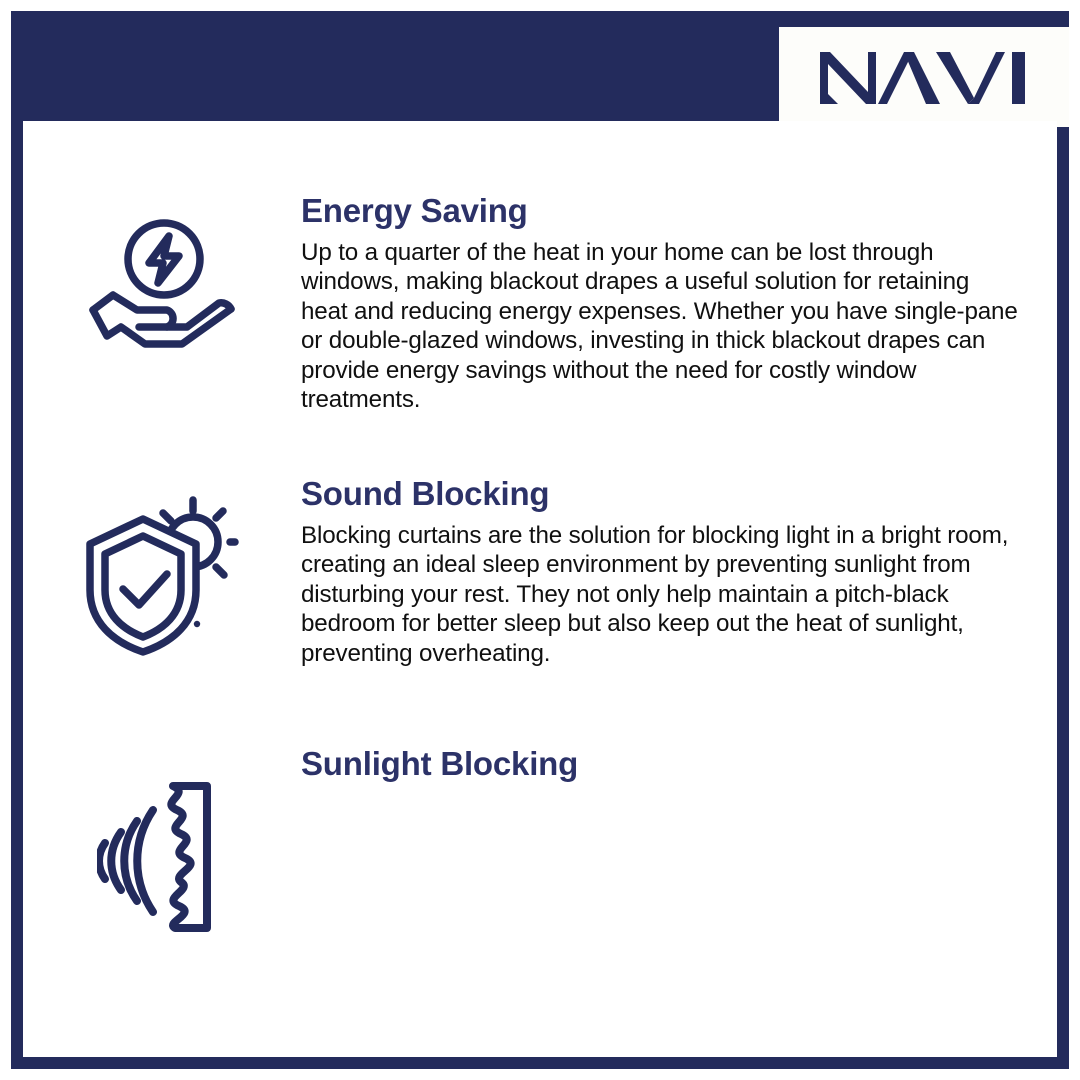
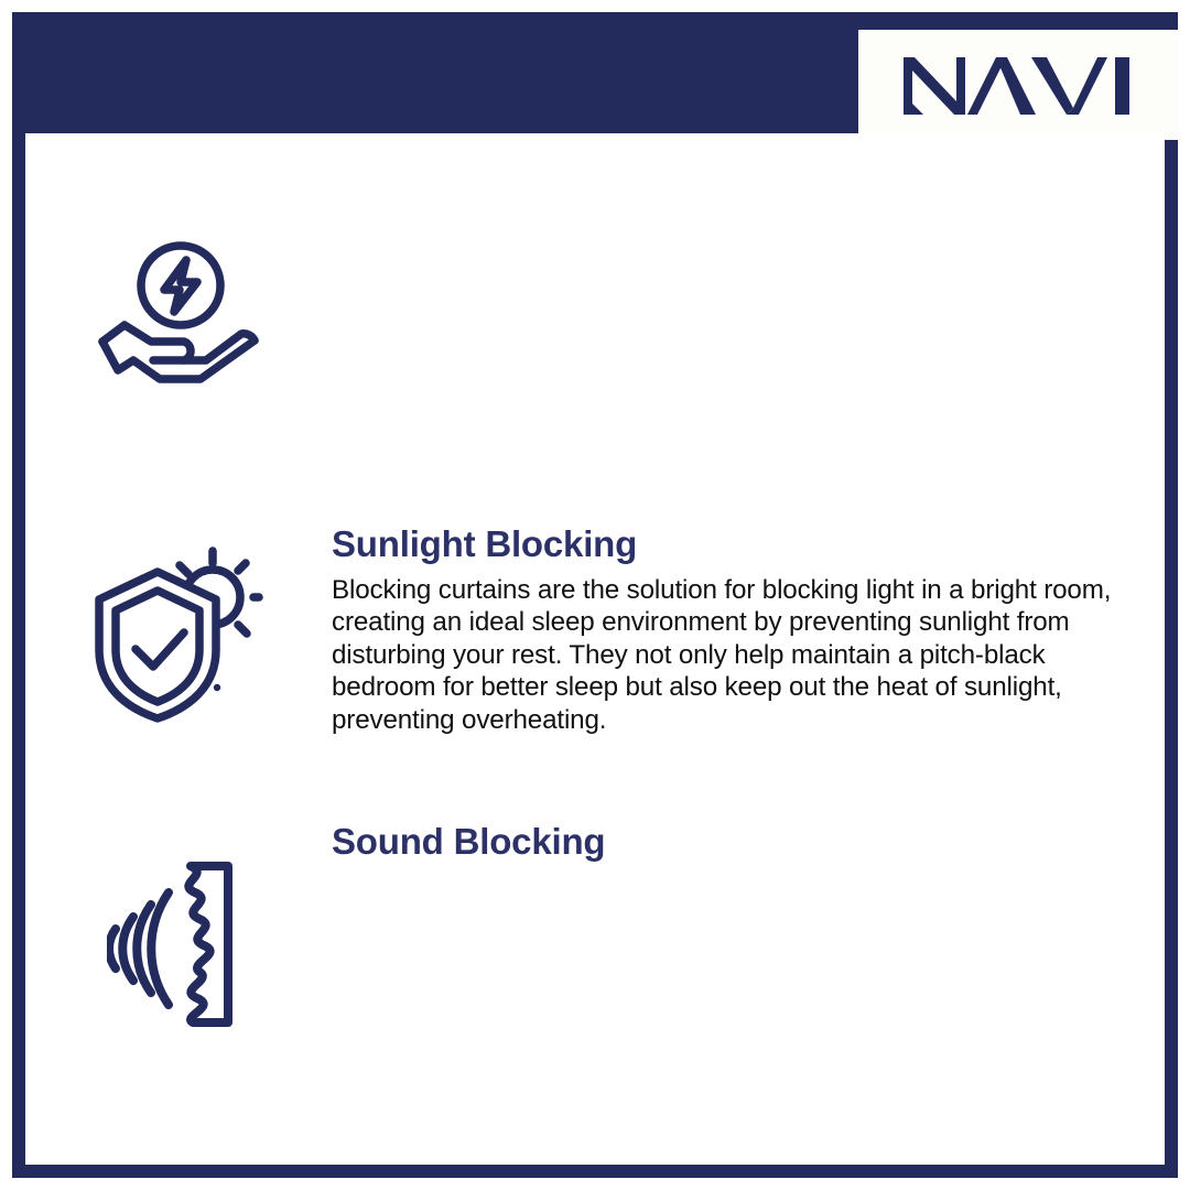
- Energy Saving
- Up to a quarter of the heat in your home can be lost through windows, making blackout drapes a useful solution for retaining heat and reducing energy expenses. Whether you have single-pane or double-glazed windows, investing in thick blackout drapes can provide energy savings without the need for costly window treatments.
- Sound Blocking
+ Sunlight Blocking
  Blocking curtains are the solution for blocking light in a bright room, creating an ideal sleep environment by preventing sunlight from disturbing your rest. They not only help maintain a pitch-black bedroom for better sleep but also keep out the heat of sunlight, preventing overheating.
- Sunlight Blocking
+ Sound Blocking
